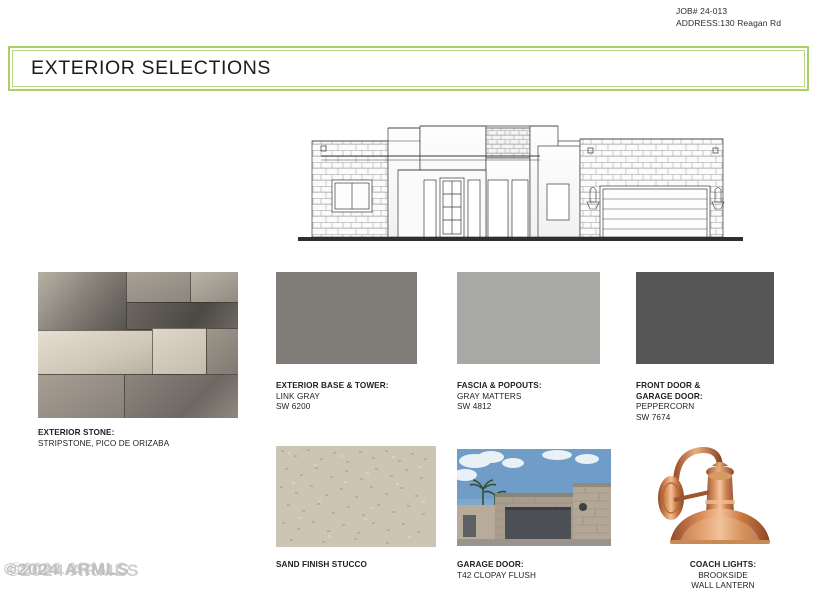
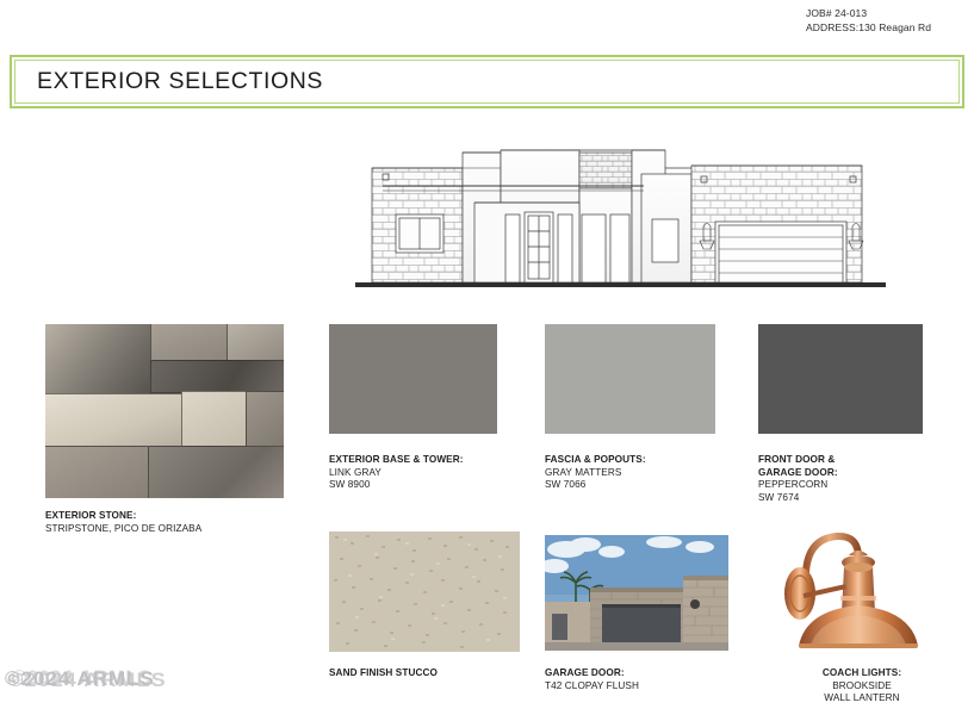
  JOB# 24-013
  ADDRESS:130 Reagan Rd
  EXTERIOR SELECTIONS
  EXTERIOR STONE:
  STRIPSTONE, PICO DE ORIZABA
  EXTERIOR BASE & TOWER:
  LINK GRAY
- SW 6200
+ SW 8900
  FASCIA & POPOUTS:
  GRAY MATTERS
- SW 4812
+ SW 7066
  FRONT DOOR &
  GARAGE DOOR:
  PEPPERCORN
  SW 7674
  SAND FINISH STUCCO
  GARAGE DOOR:
  T42 CLOPAY FLUSH
  COACH LIGHTS:
  BROOKSIDE
  WALL LANTERN
  ©2024 ARMLS
  ©2024 ARMLS
  ©2024 ARMLS
